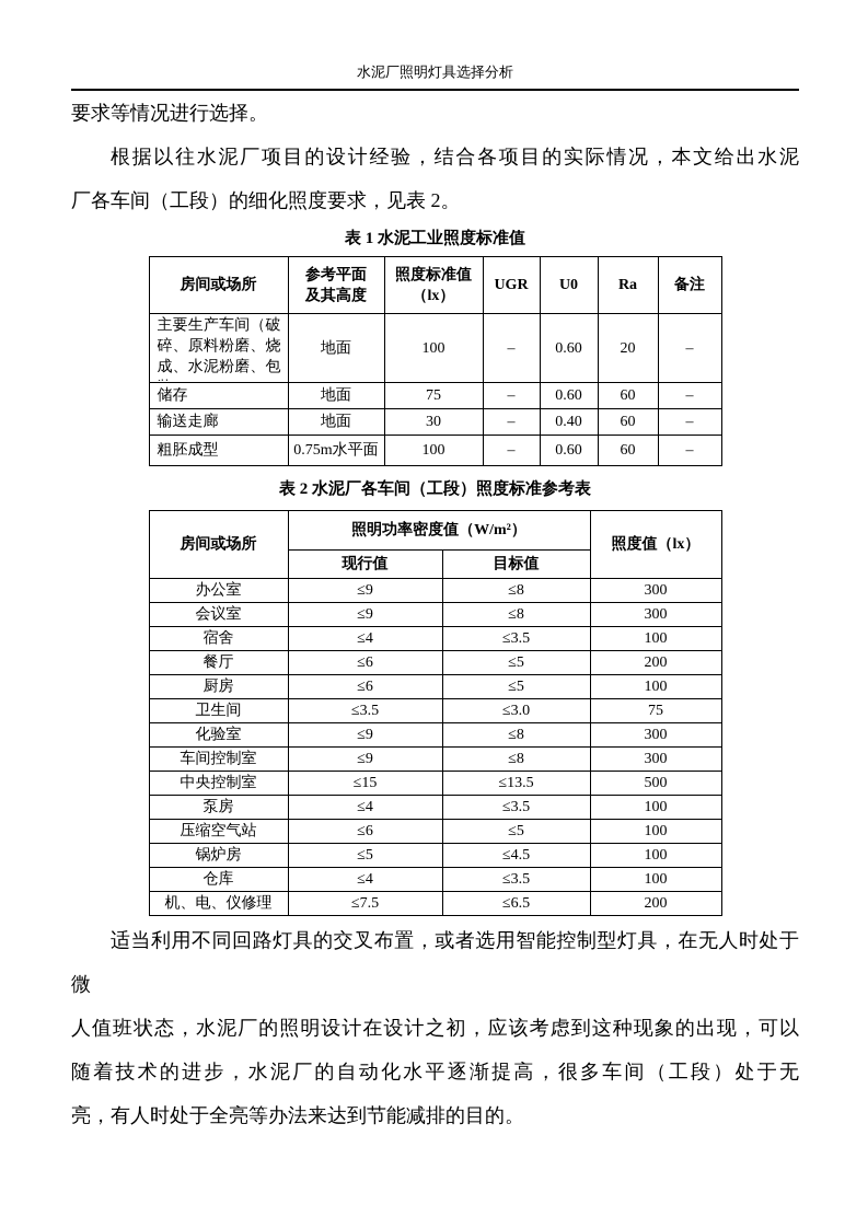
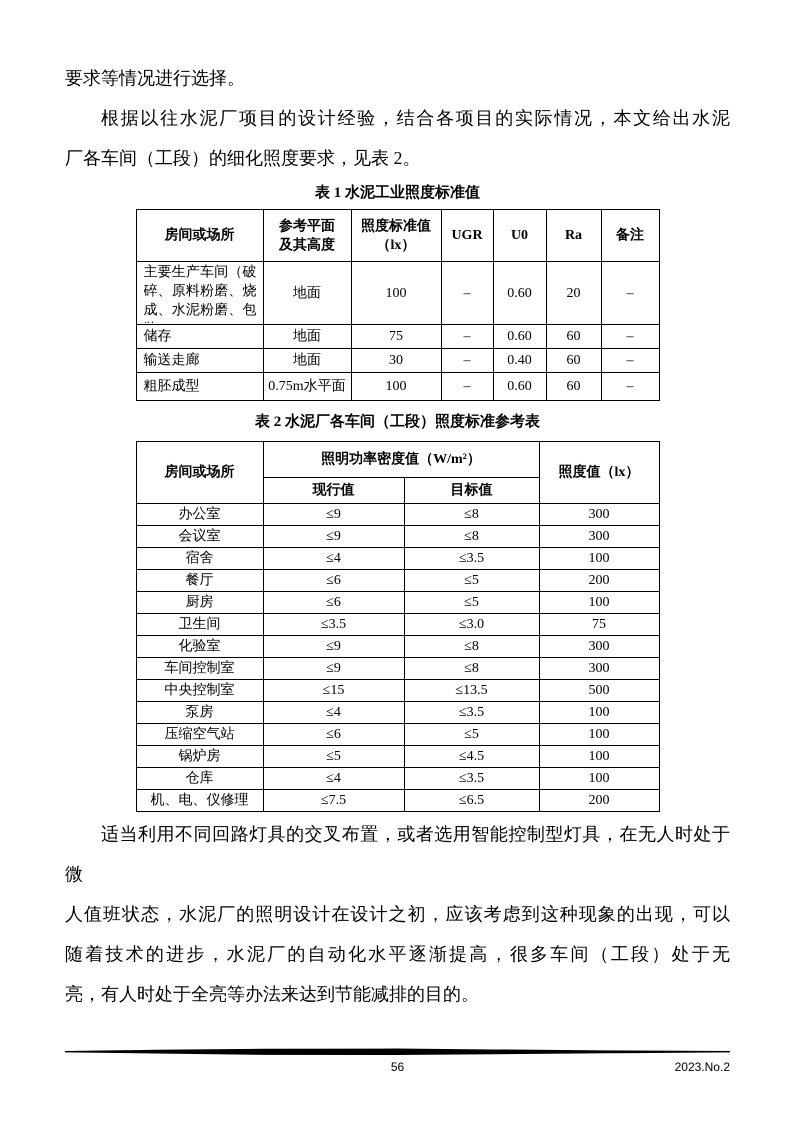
- 水泥厂照明灯具选择分析
  要求等情况进行选择。
  根据以往水泥厂项目的设计经验，结合各项目的实际情况，本文给出水泥
  厂各车间（工段）的细化照度要求，见表 2。
  表 1 水泥工业照度标准值
  房间或场所	参考平面 及其高度	照度标准值 （lx）	UGR	U0	Ra	备注
  主要生产车间（破碎、原料粉磨、烧成、水泥粉磨、包	地面	100	–	0.60	20	–
  储存	地面	75	–	0.60	60	–
  输送走廊	地面	30	–	0.40	60	–
  粗胚成型	0.75m水平面	100	–	0.60	60	–
  表 2 水泥厂各车间（工段）照度标准参考表
  房间或场所	照明功率密度值（W/m²）	照度值（lx）
  现行值	目标值
  办公室	≤9	≤8	300
  会议室	≤9	≤8	300
  宿舍	≤4	≤3.5	100
  餐厅	≤6	≤5	200
  厨房	≤6	≤5	100
  卫生间	≤3.5	≤3.0	75
  化验室	≤9	≤8	300
  车间控制室	≤9	≤8	300
  中央控制室	≤15	≤13.5	500
  泵房	≤4	≤3.5	100
  压缩空气站	≤6	≤5	100
  锅炉房	≤5	≤4.5	100
  仓库	≤4	≤3.5	100
  机、电、仪修理	≤7.5	≤6.5	200
  适当利用不同回路灯具的交叉布置，或者选用智能控制型灯具，在无人时处于微
  人值班状态，水泥厂的照明设计在设计之初，应该考虑到这种现象的出现，可以
  随着技术的进步，水泥厂的自动化水平逐渐提高，很多车间（工段）处于无
  亮，有人时处于全亮等办法来达到节能减排的目的。
+ 56
+ 2023.No.2
